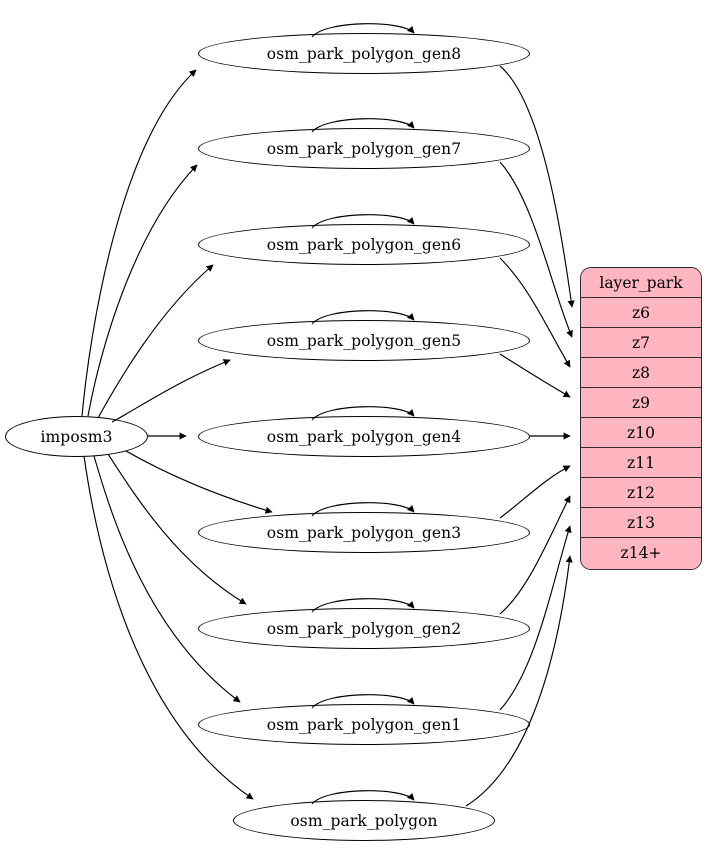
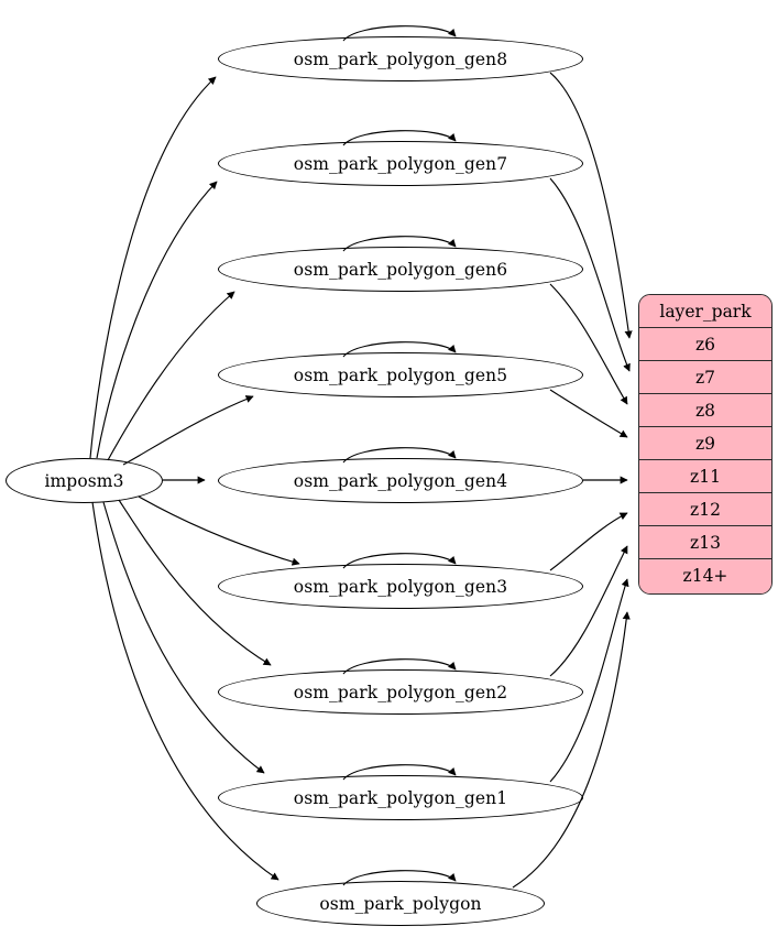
  imposm3
  osm_park_polygon_gen8
  osm_park_polygon_gen7
  osm_park_polygon_gen6
  osm_park_polygon_gen5
  osm_park_polygon_gen4
  osm_park_polygon_gen3
  osm_park_polygon_gen2
  osm_park_polygon_gen1
  osm_park_polygon
  layer_park
  z6
  z7
  z8
  z9
- z10
  z11
  z12
  z13
  z14+
